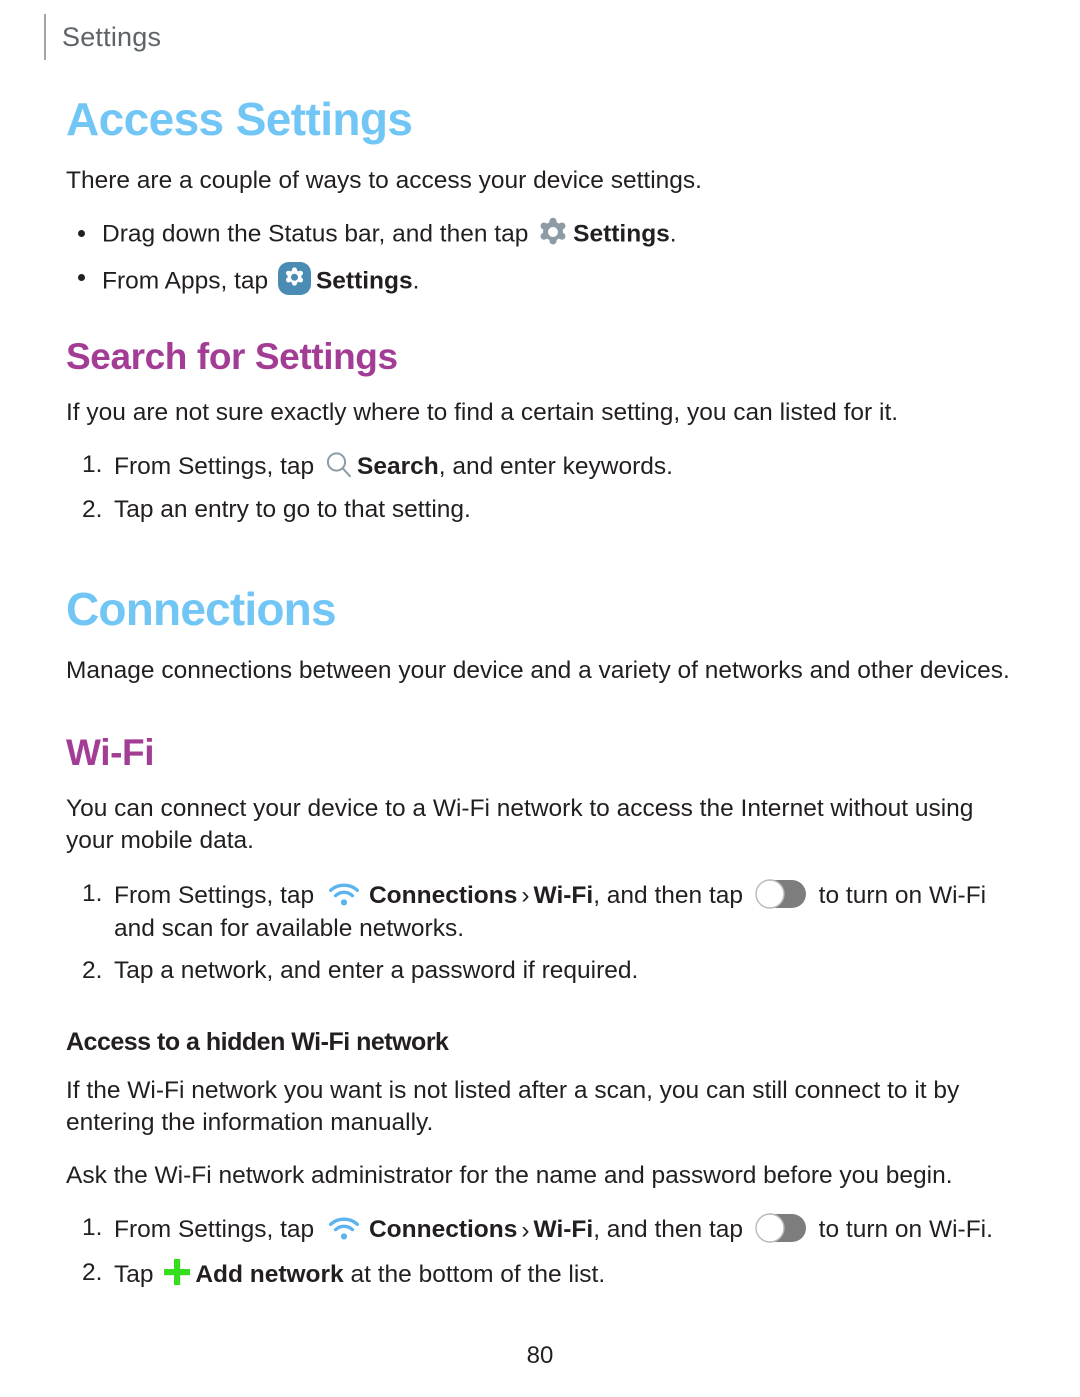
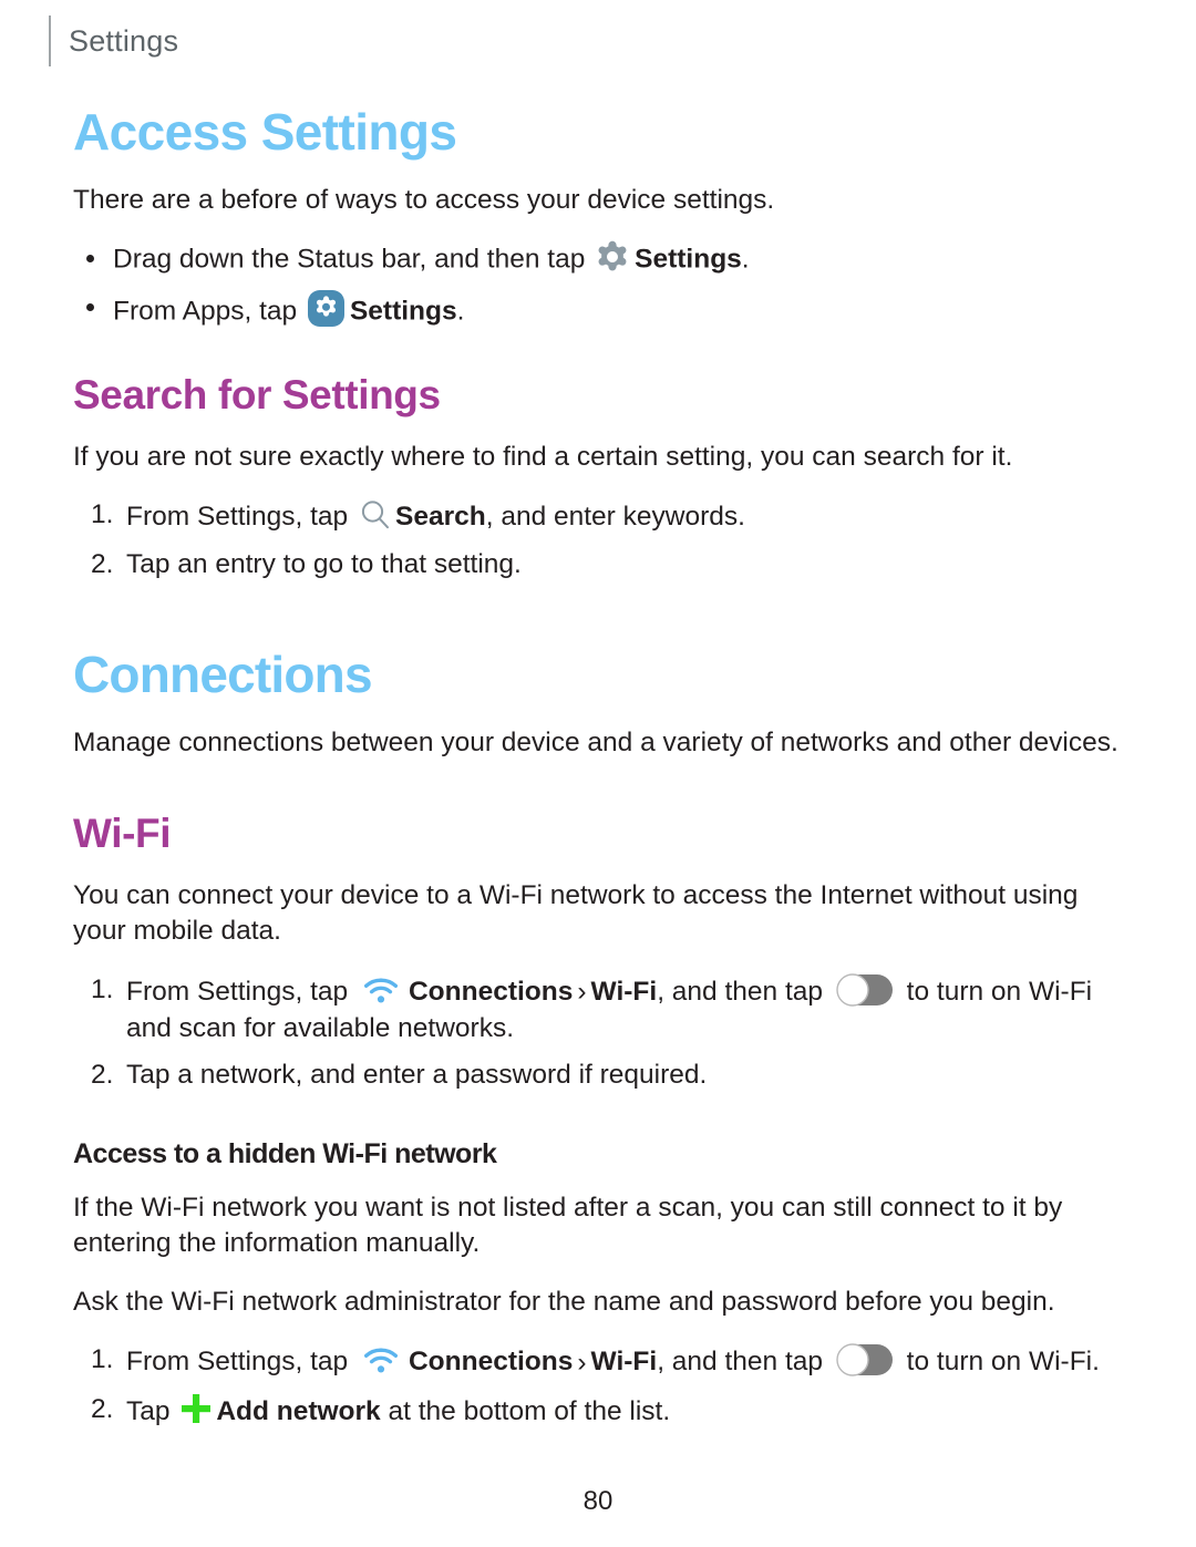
  Settings
  Access Settings
- There are a couple of ways to access your device settings.
+ There are a before of ways to access your device settings.
  Drag down the Status bar, and then tap Settings.
  From Apps, tap Settings.
  Search for Settings
- If you are not sure exactly where to find a certain setting, you can listed for it.
+ If you are not sure exactly where to find a certain setting, you can search for it.
  1.
  From Settings, tap Search, and enter keywords.
  2.
  Tap an entry to go to that setting.
  Connections
  Manage connections between your device and a variety of networks and other devices.
  Wi-Fi
  You can connect your device to a Wi-Fi network to access the Internet without using your mobile data.
  1.
  From Settings, tap Connections › Wi-Fi, and then tap to turn on Wi-Fi and scan for available networks.
  2.
  Tap a network, and enter a password if required.
  Access to a hidden Wi-Fi network
  If the Wi-Fi network you want is not listed after a scan, you can still connect to it by entering the information manually.
  Ask the Wi-Fi network administrator for the name and password before you begin.
  1.
  From Settings, tap Connections › Wi-Fi, and then tap to turn on Wi-Fi.
  2.
  Tap Add network at the bottom of the list.
  80
